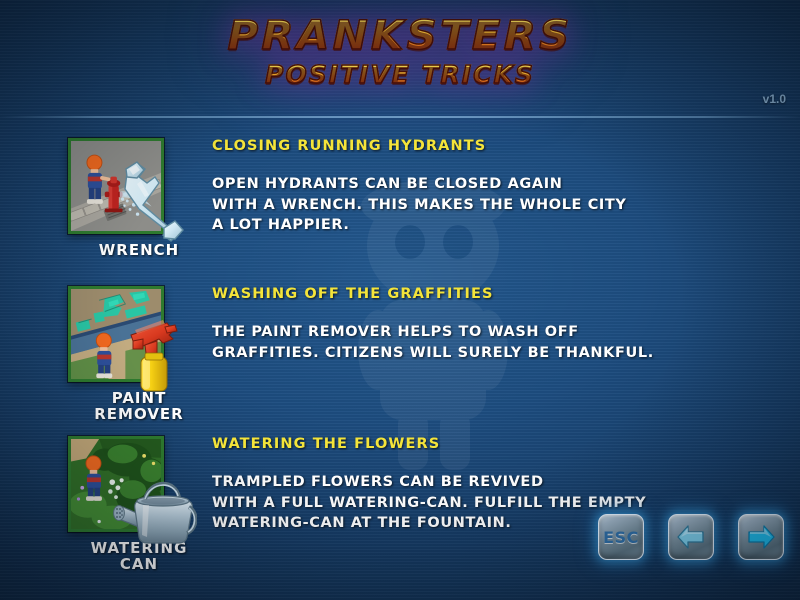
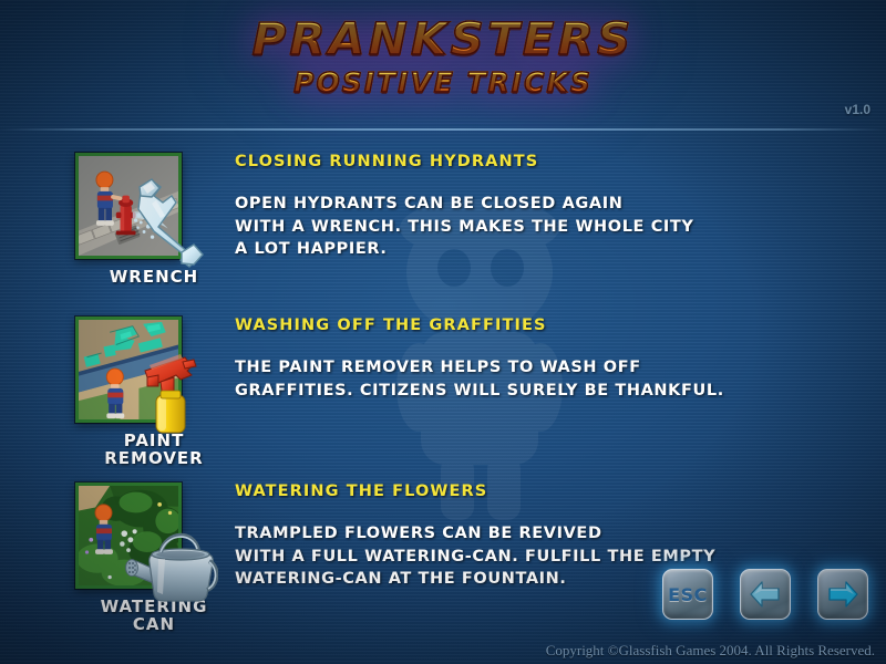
+ Copyright ©Glassfish Games 2004. All Rights Reserved.
